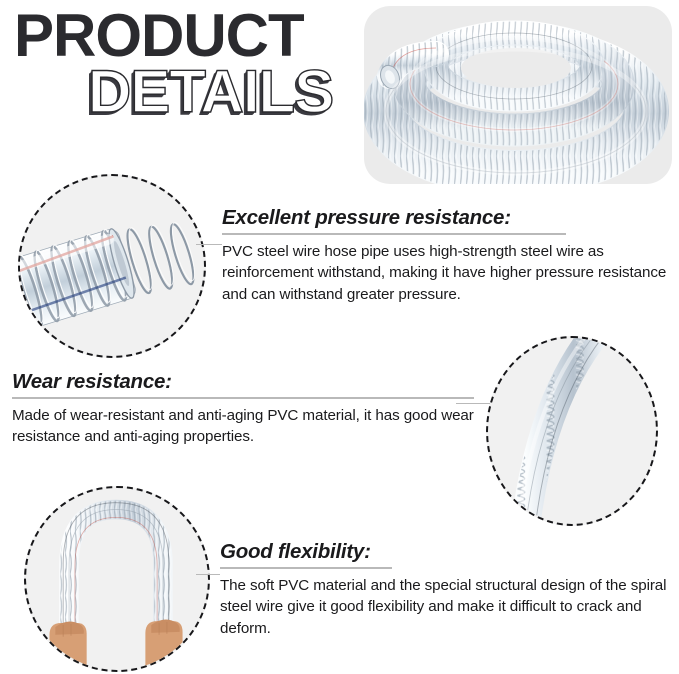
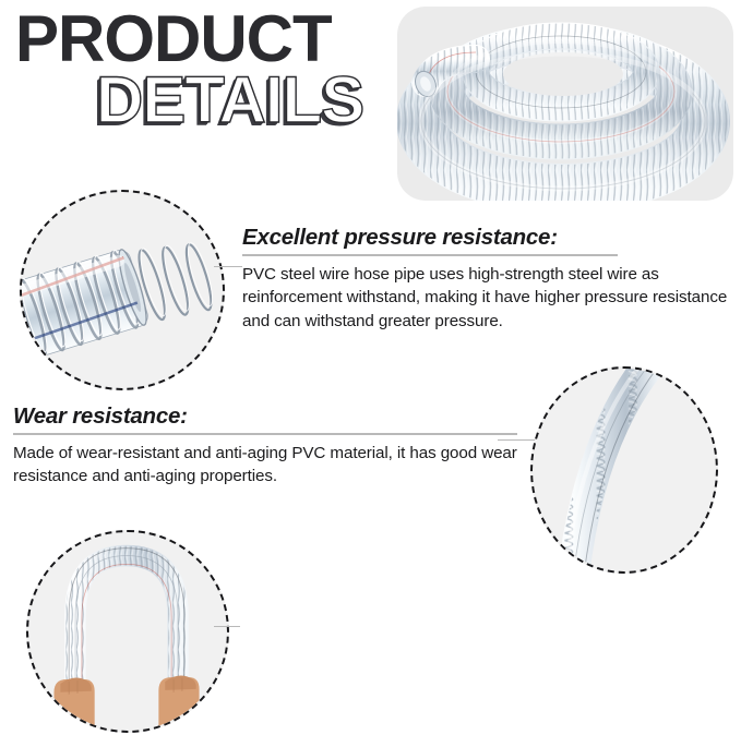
  PRODUCT
  DETAILS
  Excellent pressure resistance:
  PVC steel wire hose pipe uses high-strength steel wire as reinforcement withstand, making it have higher pressure resistance and can withstand greater pressure.
  Wear resistance:
  Made of wear-resistant and anti-aging PVC material, it has good wear resistance and anti-aging properties.
- Good flexibility:
- The soft PVC material and the special structural design of the spiral steel wire give it good flexibility and make it difficult to crack and deform.
